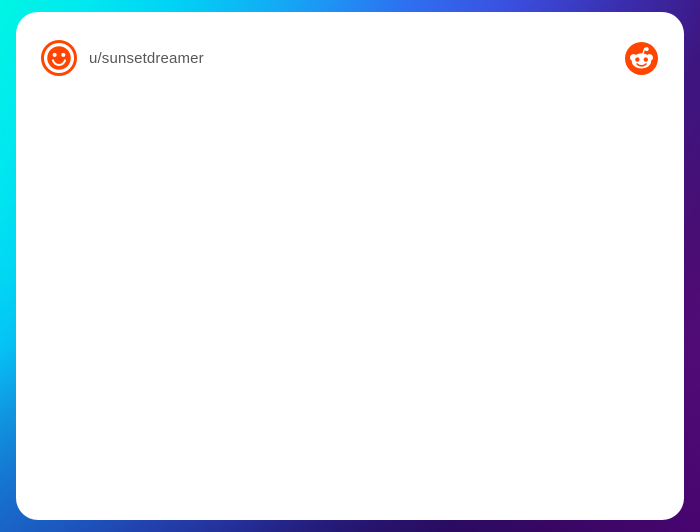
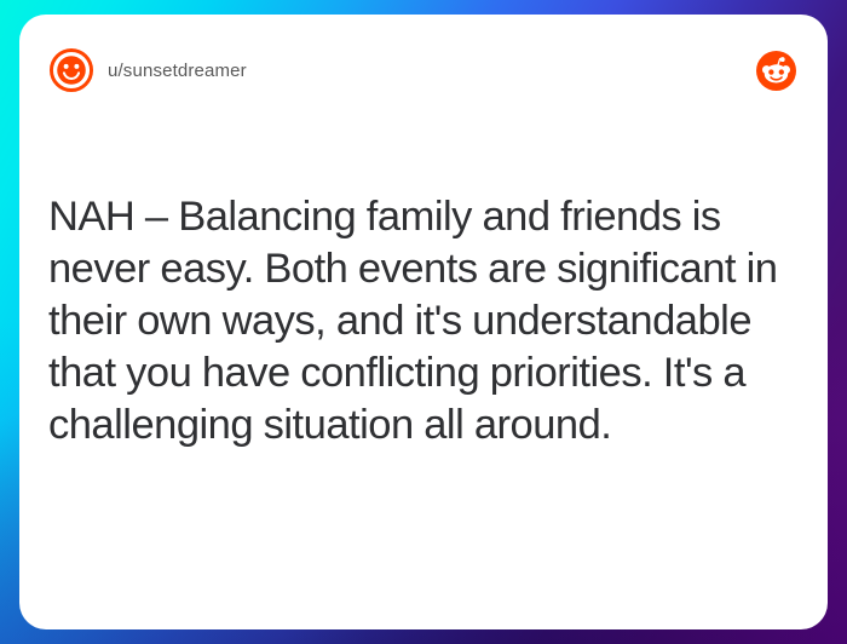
  u/sunsetdreamer
+ NAH – Balancing family and friends is never easy. Both events are significant in their own ways, and it's understandable that you have conflicting priorities. It's a challenging situation all around.
